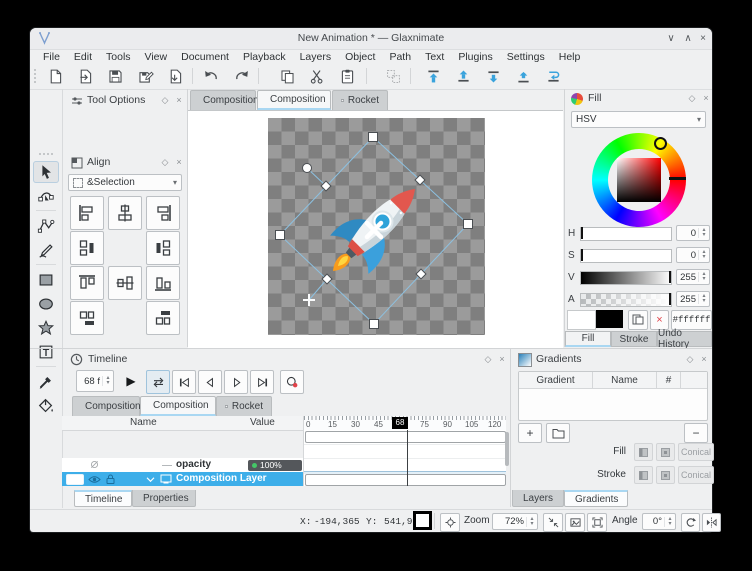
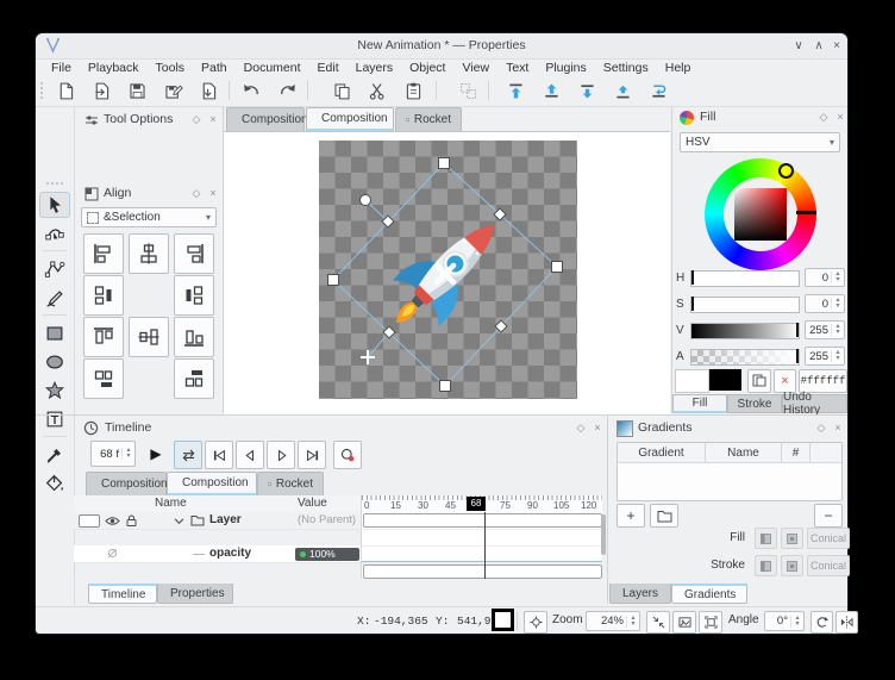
- New Animation * — Glaxnimate
+ New Animation * — Properties
  ∨
  ∧
  ×
  File
- Edit
+ Playback
  Tools
- View
+ Path
  Document
- Playback
+ Edit
  Layers
  Object
- Path
+ View
  Text
  Plugins
  Settings
  Help
  Tool Options
  ◇
  ×
  Align
  ◇
  ×
  &Selection
  ▾
  Composition
  Composition
  Rocket
  Fill
  ◇
  ×
  HSV
  ▾
  H
  0
  S
  0
  V
  255
  A
  255
  ×
  #ffffff
  Fill
  Stroke
  Undo History
  Timeline
  ◇
  ×
  68 f
  ▶
  Composition
  Composition
  Rocket
  Name
  Value
  0
  15
  30
  45
  75
  90
  105
  120
  68
+ Layer
+ (No Parent)
  opacity
  100%
- Composition Layer
  Gradients
  ◇
  ×
  Gradient
  Name
  #
  +
  −
  Fill
  Conical
  Stroke
  Conical
  Timeline
  Properties
  Layers
  Gradients
  X:
  -194,365
  Y:
  541,9
  Zoom
- 72%
+ 24%
  Angle
  0°
